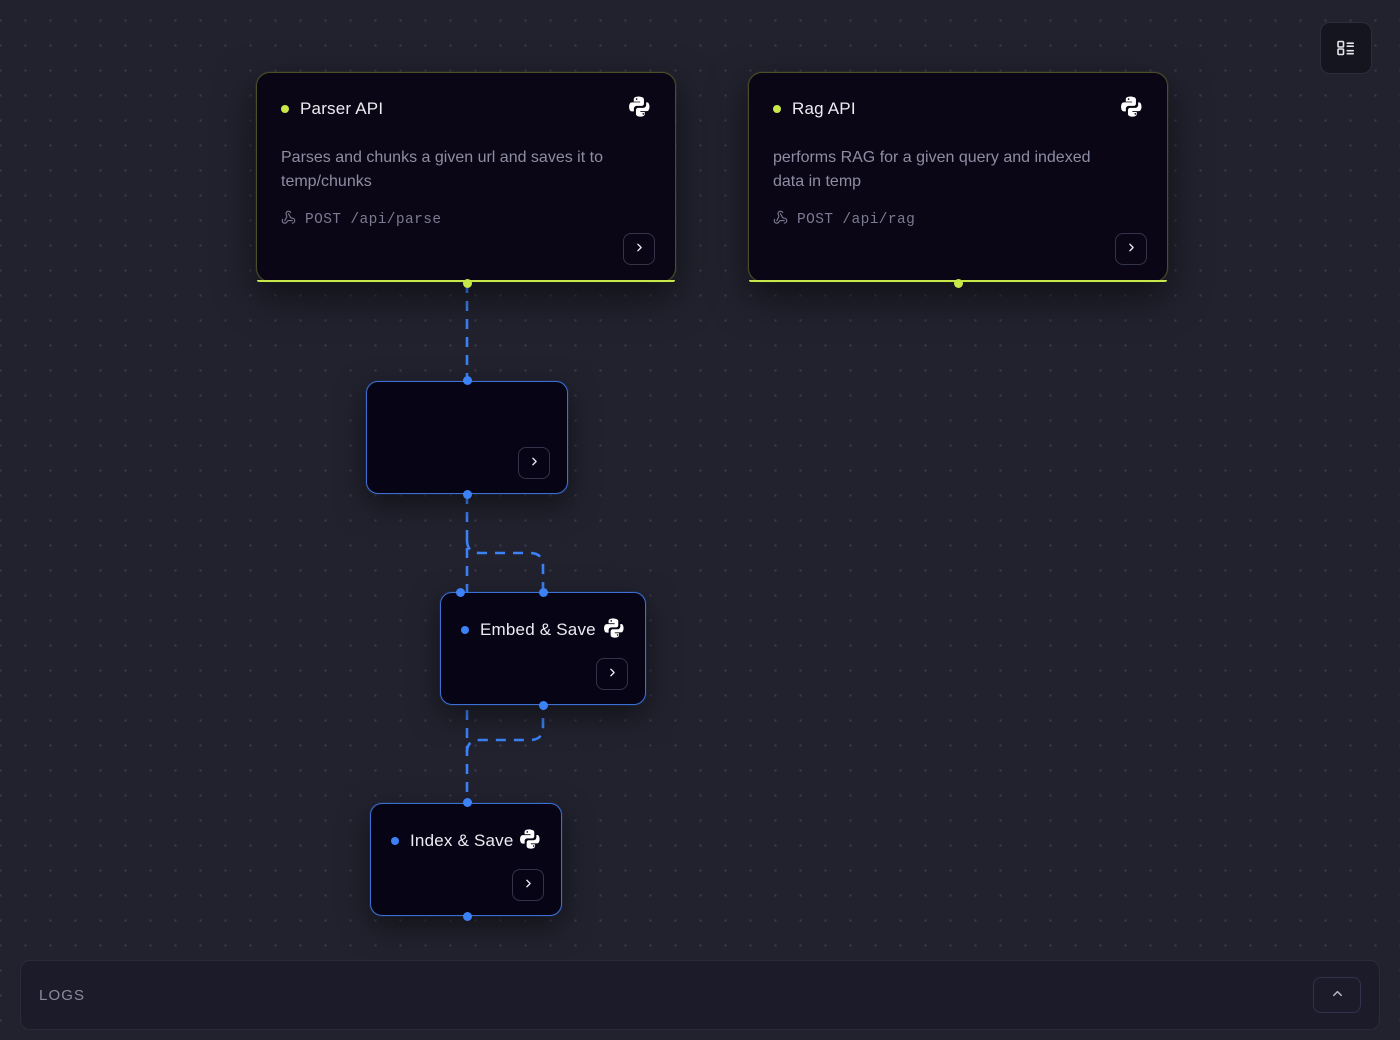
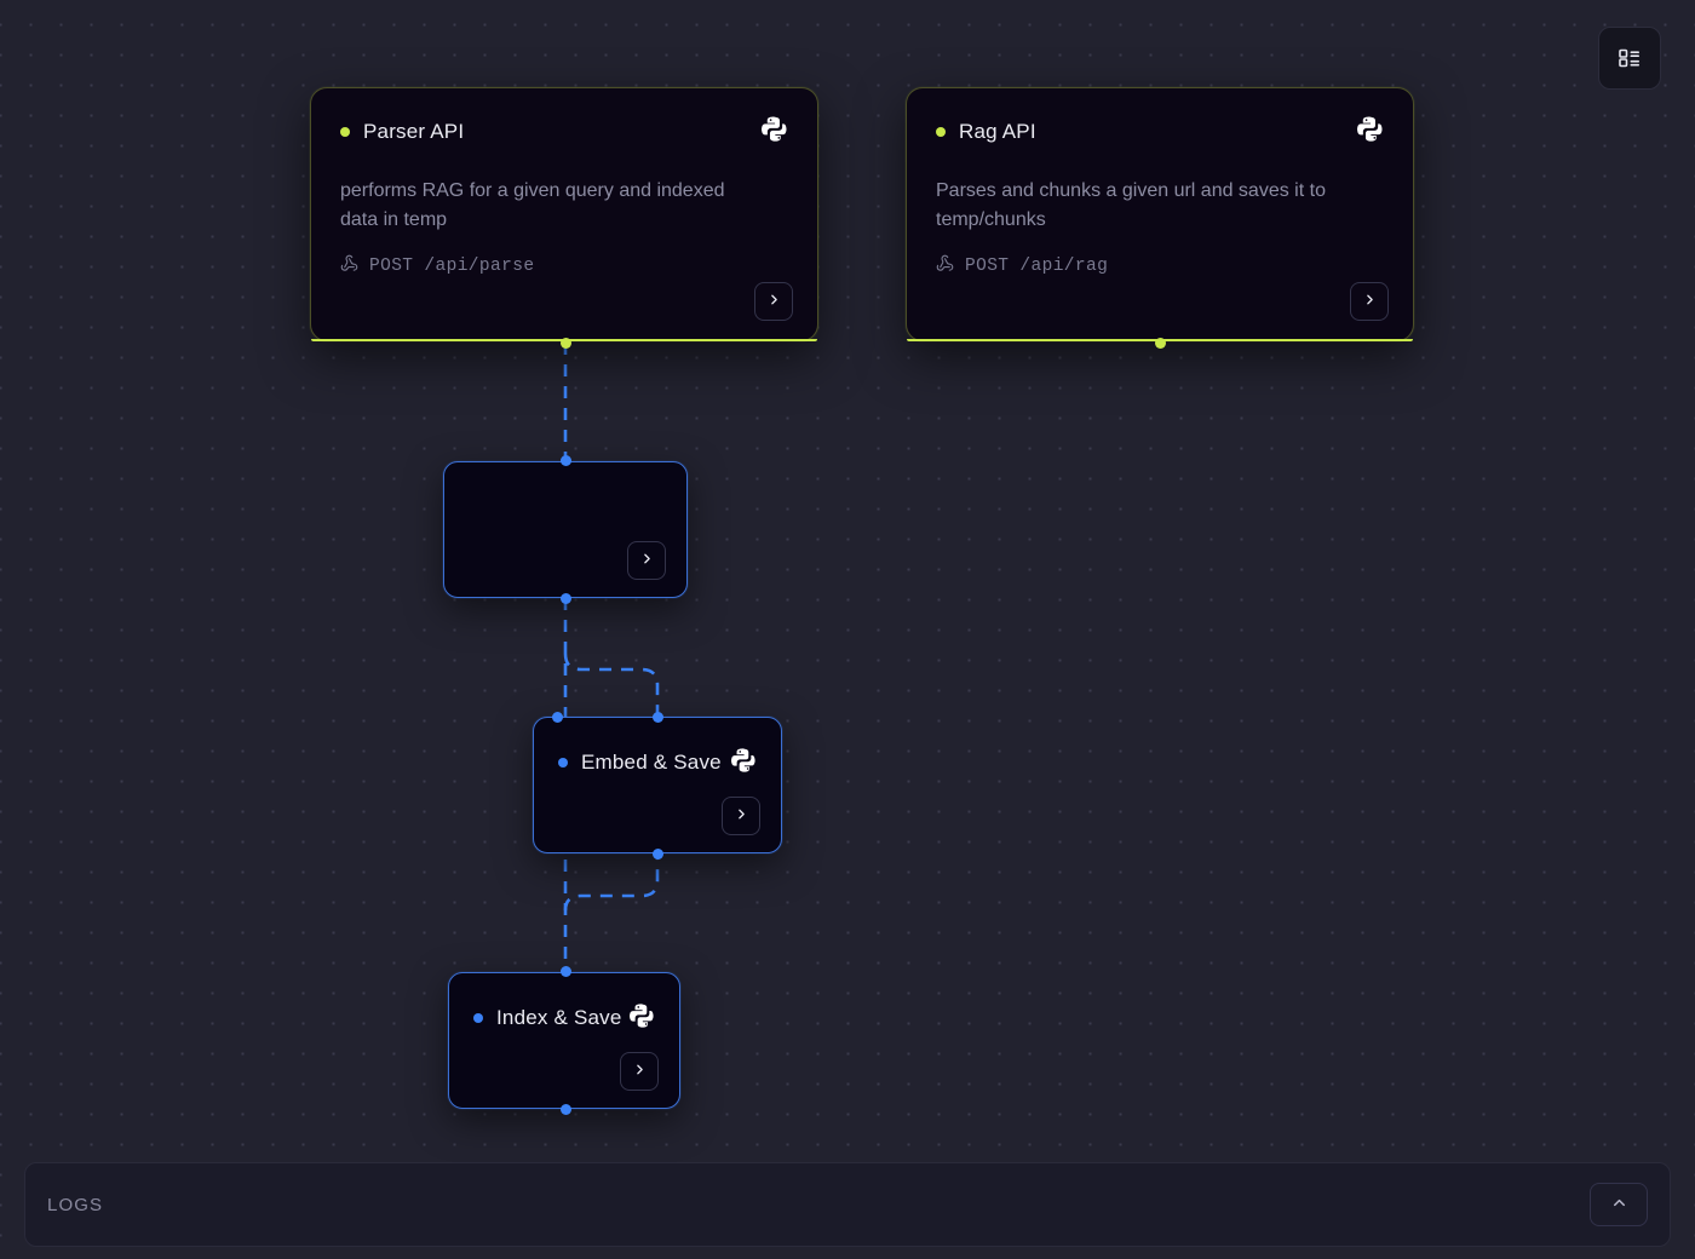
  Parser API
- Parses and chunks a given url and saves it to temp/chunks
+ performs RAG for a given query and indexed data in temp
  POST
  /api/parse
  Rag API
- performs RAG for a given query and indexed data in temp
+ Parses and chunks a given url and saves it to temp/chunks
  POST
  /api/rag
  Embed & Save
  Index & Save
  LOGS
